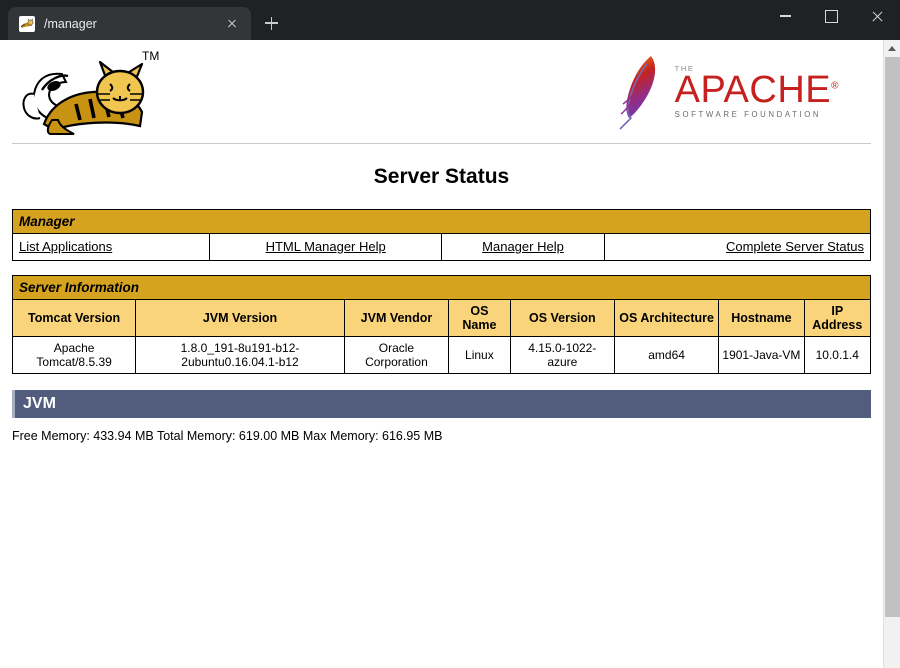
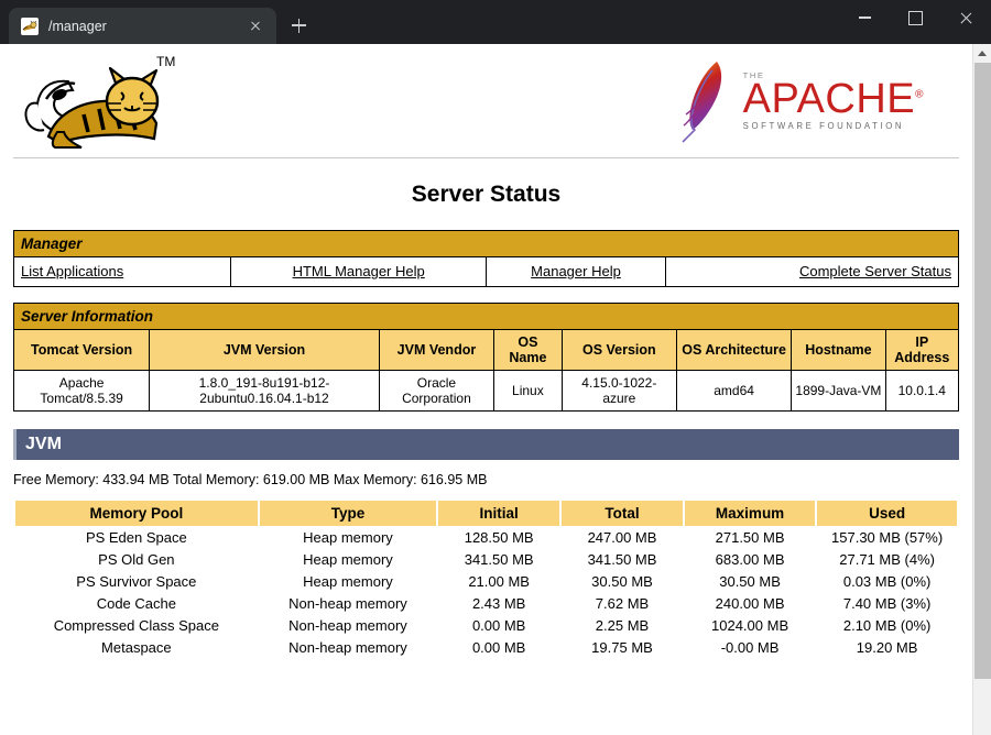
  /manager
  TM
  THE
  APACHE®
  SOFTWARE FOUNDATION
  Server Status
  Manager
  List Applications	HTML Manager Help	Manager Help	Complete Server Status
  Server Information
  Tomcat Version	JVM Version	JVM Vendor	OS Name	OS Version	OS Architecture	Hostname	IP Address
- Apache Tomcat/8.5.39	1.8.0_191-8u191-b12-2ubuntu0.16.04.1-b12	Oracle Corporation	Linux	4.15.0-1022-azure	amd64	1901-Java-VM	10.0.1.4
+ Apache Tomcat/8.5.39	1.8.0_191-8u191-b12-2ubuntu0.16.04.1-b12	Oracle Corporation	Linux	4.15.0-1022-azure	amd64	1899-Java-VM	10.0.1.4
  JVM
  Free Memory: 433.94 MB Total Memory: 619.00 MB Max Memory: 616.95 MB
+ Memory Pool	Type	Initial	Total	Maximum	Used
+ PS Eden Space	Heap memory	128.50 MB	247.00 MB	271.50 MB	157.30 MB (57%)
+ PS Old Gen	Heap memory	341.50 MB	341.50 MB	683.00 MB	27.71 MB (4%)
+ PS Survivor Space	Heap memory	21.00 MB	30.50 MB	30.50 MB	0.03 MB (0%)
+ Code Cache	Non-heap memory	2.43 MB	7.62 MB	240.00 MB	7.40 MB (3%)
+ Compressed Class Space	Non-heap memory	0.00 MB	2.25 MB	1024.00 MB	2.10 MB (0%)
+ Metaspace	Non-heap memory	0.00 MB	19.75 MB	-0.00 MB	19.20 MB
